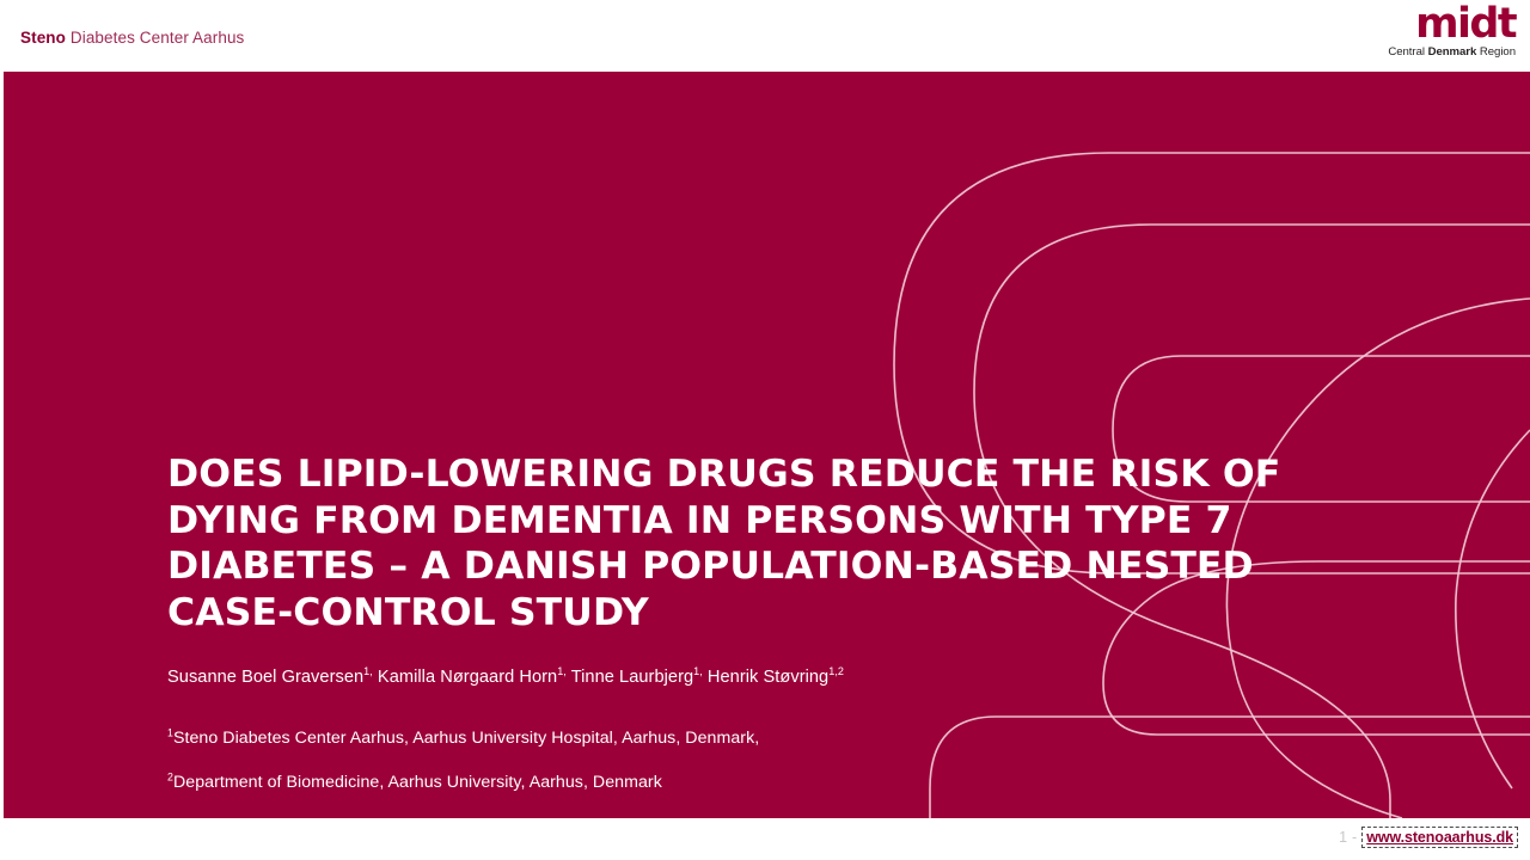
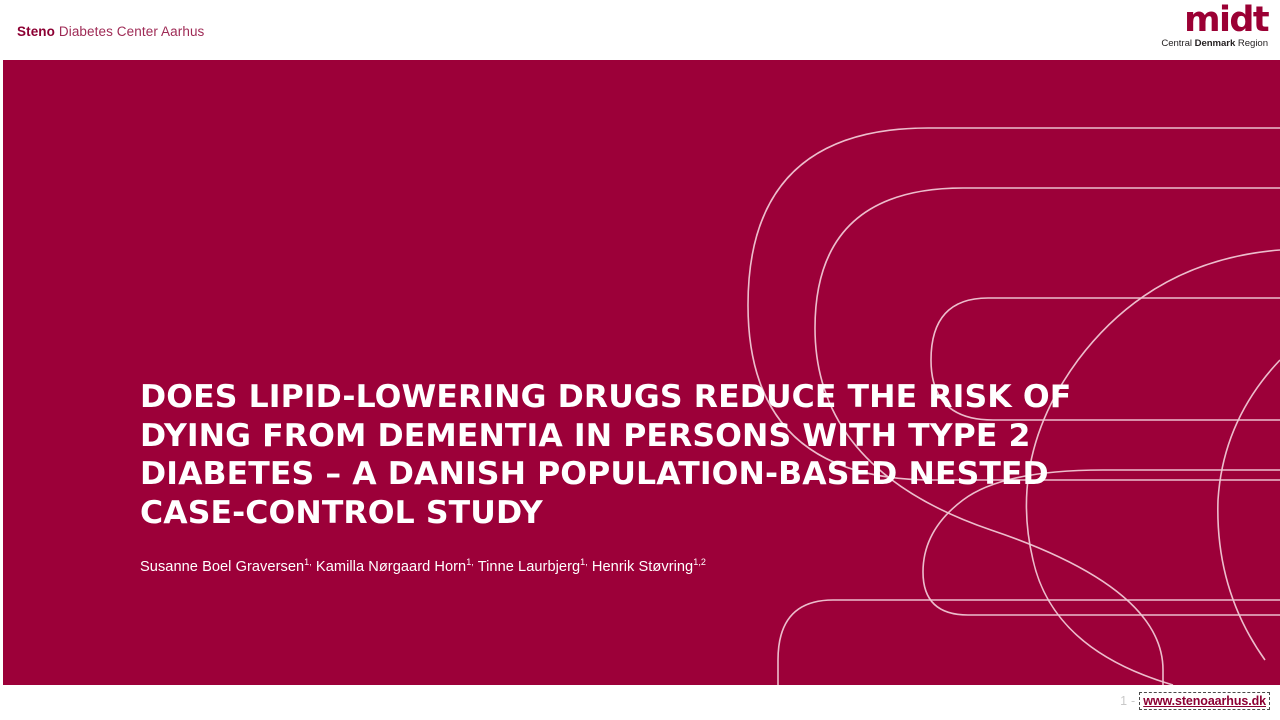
  Steno Diabetes Center Aarhus
  midt
  Central Denmark Region
- DOES LIPID-LOWERING DRUGS REDUCE THE RISK OF DYING FROM DEMENTIA IN PERSONS WITH TYPE 7 DIABETES – A DANISH POPULATION-BASED NESTED CASE-CONTROL STUDY
+ DOES LIPID-LOWERING DRUGS REDUCE THE RISK OF DYING FROM DEMENTIA IN PERSONS WITH TYPE 2 DIABETES – A DANISH POPULATION-BASED NESTED CASE-CONTROL STUDY
  Susanne Boel Graversen1, Kamilla Nørgaard Horn1, Tinne Laurbjerg1, Henrik Støvring1,2
- 1Steno Diabetes Center Aarhus, Aarhus University Hospital, Aarhus, Denmark,
- 2Department of Biomedicine, Aarhus University, Aarhus, Denmark
  1
  -
  www.stenoaarhus.dk
